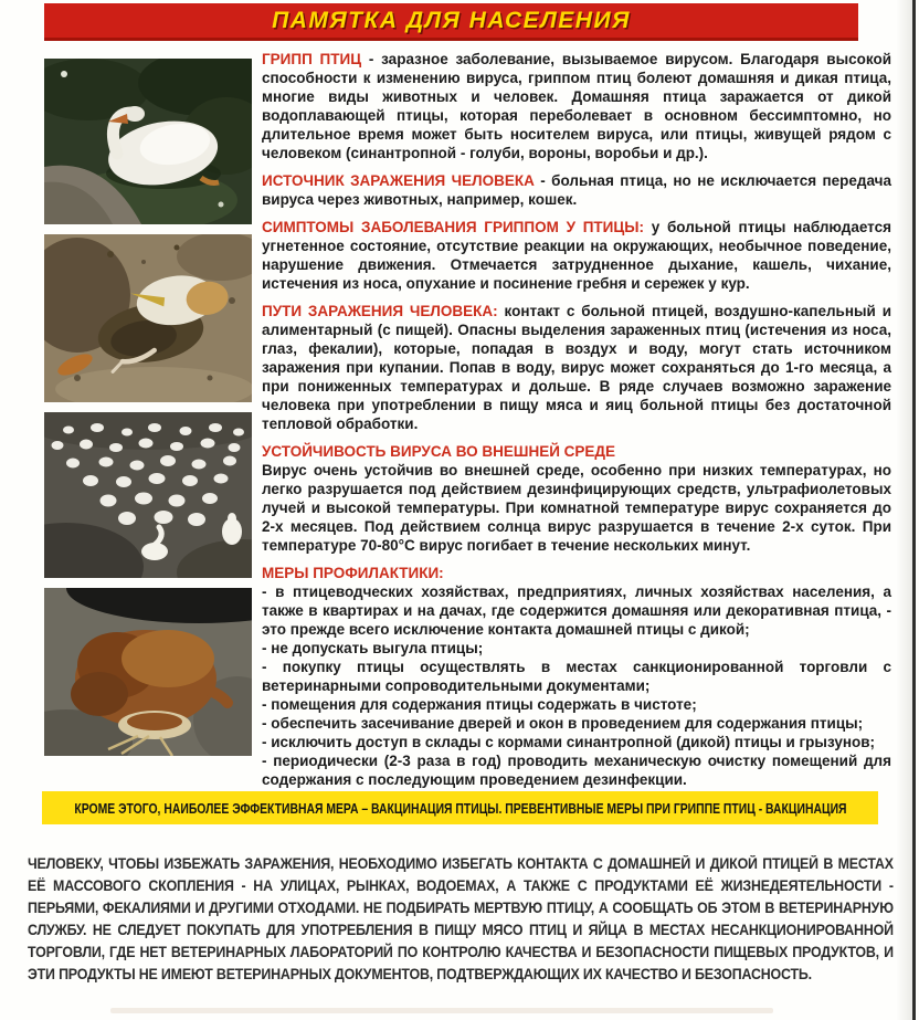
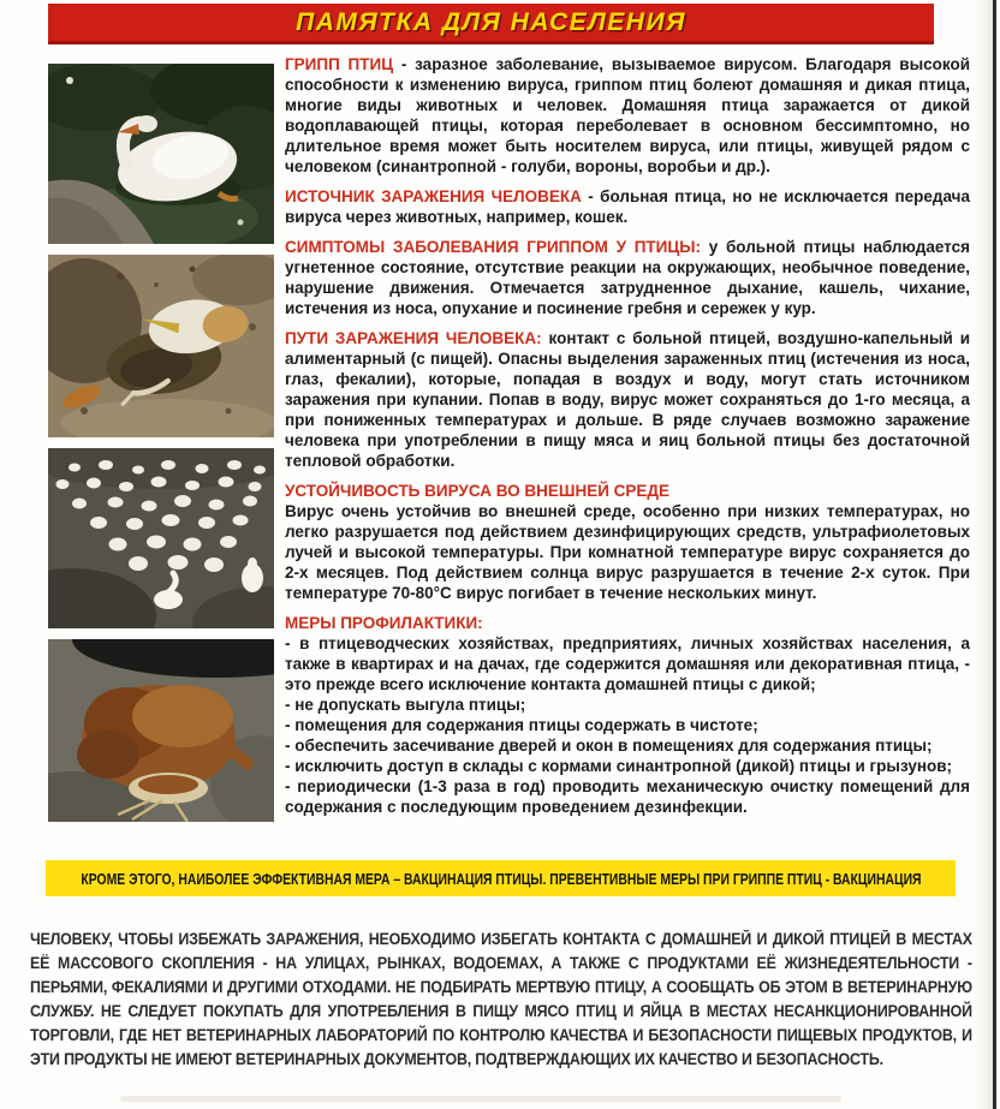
  ПАМЯТКА ДЛЯ НАСЕЛЕНИЯ
  ГРИПП ПТИЦ - заразное заболевание, вызываемое вирусом. Благодаря высокой способности к изменению вируса, гриппом птиц болеют домашняя и дикая птица, многие виды животных и человек. Домашняя птица заражается от дикой водоплавающей птицы, которая переболевает в основном бессимптомно, но длительное время может быть носителем вируса, или птицы, живущей рядом с человеком (синантропной - голуби, вороны, воробьи и др.).
  ИСТОЧНИК ЗАРАЖЕНИЯ ЧЕЛОВЕКА - больная птица, но не исключается передача вируса через животных, например, кошек.
  СИМПТОМЫ ЗАБОЛЕВАНИЯ ГРИППОМ У ПТИЦЫ: у больной птицы наблюдается угнетенное состояние, отсутствие реакции на окружающих, необычное поведение, нарушение движения. Отмечается затрудненное дыхание, кашель, чихание, истечения из носа, опухание и посинение гребня и сережек у кур.
  ПУТИ ЗАРАЖЕНИЯ ЧЕЛОВЕКА: контакт с больной птицей, воздушно-капельный и алиментарный (с пищей). Опасны выделения зараженных птиц (истечения из носа, глаз, фекалии), которые, попадая в воздух и воду, могут стать источником заражения при купании. Попав в воду, вирус может сохраняться до 1-го месяца, а при пониженных температурах и дольше. В ряде случаев возможно заражение человека при употреблении в пищу мяса и яиц больной птицы без достаточной тепловой обработки.
  УСТОЙЧИВОСТЬ ВИРУСА ВО ВНЕШНЕЙ СРЕДЕ
  Вирус очень устойчив во внешней среде, особенно при низких температурах, но легко разрушается под действием дезинфицирующих средств, ультрафиолетовых лучей и высокой температуры. При комнатной температуре вирус сохраняется до 2-х месяцев. Под действием солнца вирус разрушается в течение 2-х суток. При температуре 70-80°С вирус погибает в течение нескольких минут.
  МЕРЫ ПРОФИЛАКТИКИ:
  - в птицеводческих хозяйствах, предприятиях, личных хозяйствах населения, а также в квартирах и на дачах, где содержится домашняя или декоративная птица, - это прежде всего исключение контакта домашней птицы с дикой;
  - не допускать выгула птицы;
- - покупку птицы осуществлять в местах санкционированной торговли с ветеринарными сопроводительными документами;
  - помещения для содержания птицы содержать в чистоте;
- - обеспечить засечивание дверей и окон в проведением для содержания птицы;
+ - обеспечить засечивание дверей и окон в помещениях для содержания птицы;
  - исключить доступ в склады с кормами синантропной (дикой) птицы и грызунов;
- - периодически (2-3 раза в год) проводить механическую очистку помещений для содержания с последующим проведением дезинфекции.
+ - периодически (1-3 раза в год) проводить механическую очистку помещений для содержания с последующим проведением дезинфекции.
  КРОМЕ ЭТОГО, НАИБОЛЕЕ ЭФФЕКТИВНАЯ МЕРА – ВАКЦИНАЦИЯ ПТИЦЫ. ПРЕВЕНТИВНЫЕ МЕРЫ ПРИ ГРИППЕ ПТИЦ - ВАКЦИНАЦИЯ
  ЧЕЛОВЕКУ, ЧТОБЫ ИЗБЕЖАТЬ ЗАРАЖЕНИЯ, НЕОБХОДИМО ИЗБЕГАТЬ КОНТАКТА С ДОМАШНЕЙ И ДИКОЙ ПТИЦЕЙ В МЕСТАХ ЕЁ МАССОВОГО СКОПЛЕНИЯ - НА УЛИЦАХ, РЫНКАХ, ВОДОЕМАХ, А ТАКЖЕ С ПРОДУКТАМИ ЕЁ ЖИЗНЕДЕЯТЕЛЬНОСТИ - ПЕРЬЯМИ, ФЕКАЛИЯМИ И ДРУГИМИ ОТХОДАМИ. НЕ ПОДБИРАТЬ МЕРТВУЮ ПТИЦУ, А СООБЩАТЬ ОБ ЭТОМ В ВЕТЕРИНАРНУЮ СЛУЖБУ. НЕ СЛЕДУЕТ ПОКУПАТЬ ДЛЯ УПОТРЕБЛЕНИЯ В ПИЩУ МЯСО ПТИЦ И ЯЙЦА В МЕСТАХ НЕСАНКЦИОНИРОВАННОЙ ТОРГОВЛИ, ГДЕ НЕТ ВЕТЕРИНАРНЫХ ЛАБОРАТОРИЙ ПО КОНТРОЛЮ КАЧЕСТВА И БЕЗОПАСНОСТИ ПИЩЕВЫХ ПРОДУКТОВ, И ЭТИ ПРОДУКТЫ НЕ ИМЕЮТ ВЕТЕРИНАРНЫХ ДОКУМЕНТОВ, ПОДТВЕРЖДАЮЩИХ ИХ КАЧЕСТВО И БЕЗОПАСНОСТЬ.
